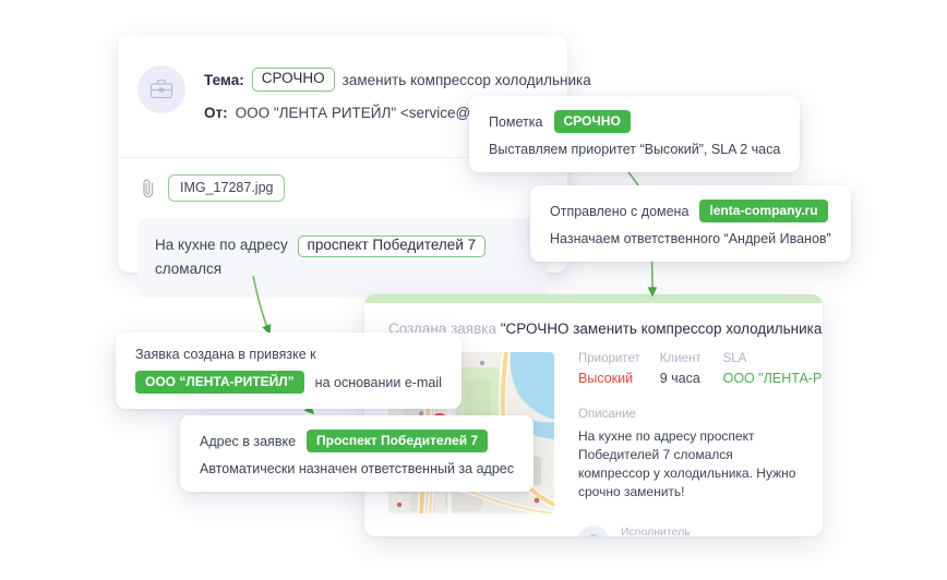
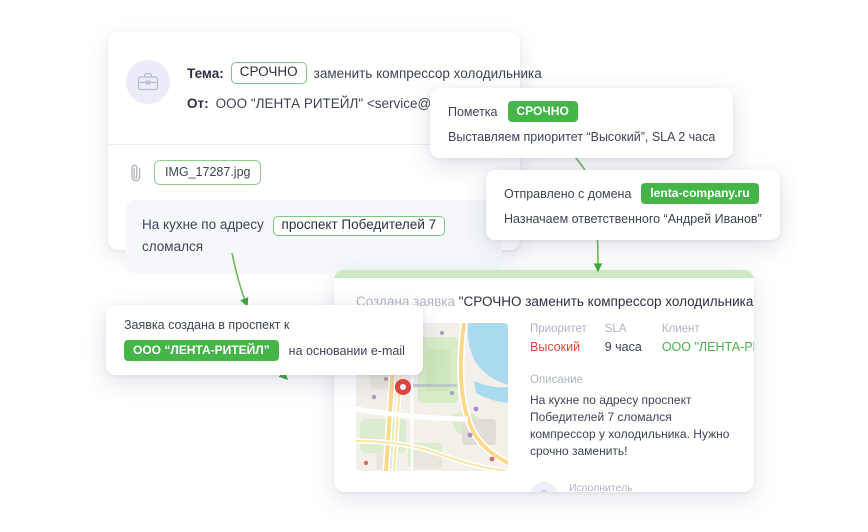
  Тема:
  СРОЧНО
  заменить компрессор холодильника
  От:
  ООО "ЛЕНТА РИТЕЙЛ" <service@
  IMG_17287.jpg
  На кухне по адресу проспект Победителей 7 сломался
  Создана заявка "СРОЧНО заменить компрессор холодильника
  Приоритет
  Высокий
- Клиент
+ SLA
  9 часа
- SLA
+ Клиент
  Описание
  На кухне по адресу проспект Победителей 7 сломался компрессор у холодильника. Нужно срочно заменить!
  Исполнитель
  Пометка
  СРОЧНО
  Выставляем приоритет “Высокий”, SLA 2 часа
  Отправлено с домена
  lenta-company.ru
  Назначаем ответственного “Андрей Иванов”
- Заявка создана в привязке к
+ Заявка создана в проспект к
  ООО “ЛЕНТА-РИТЕЙЛ”
  на основании e-mail
- Адрес в заявке
- Проспект Победителей 7
- Автоматически назначен ответственный за адрес
